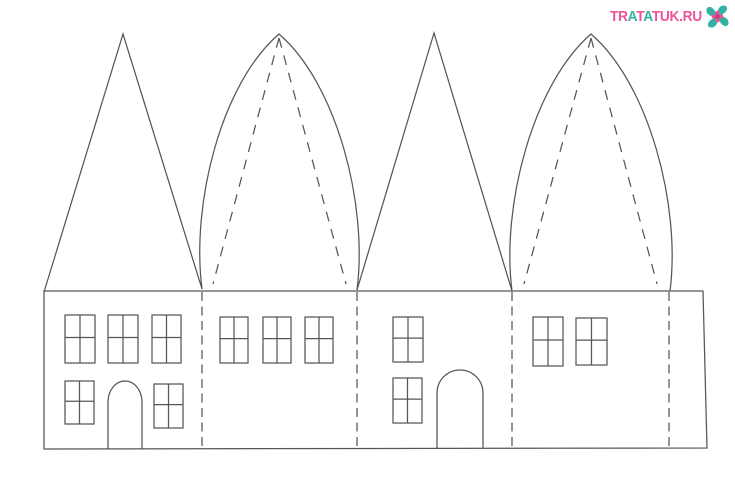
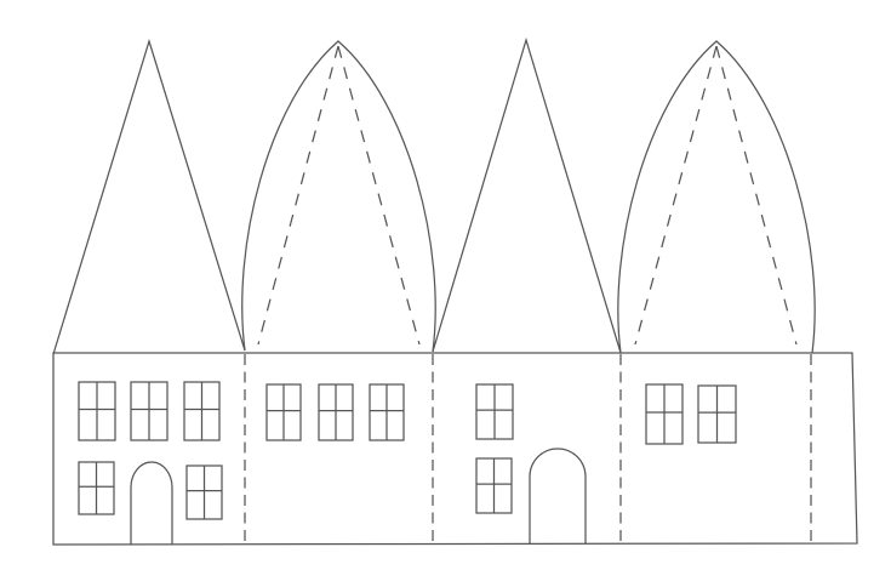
- TRATATUK.RU
